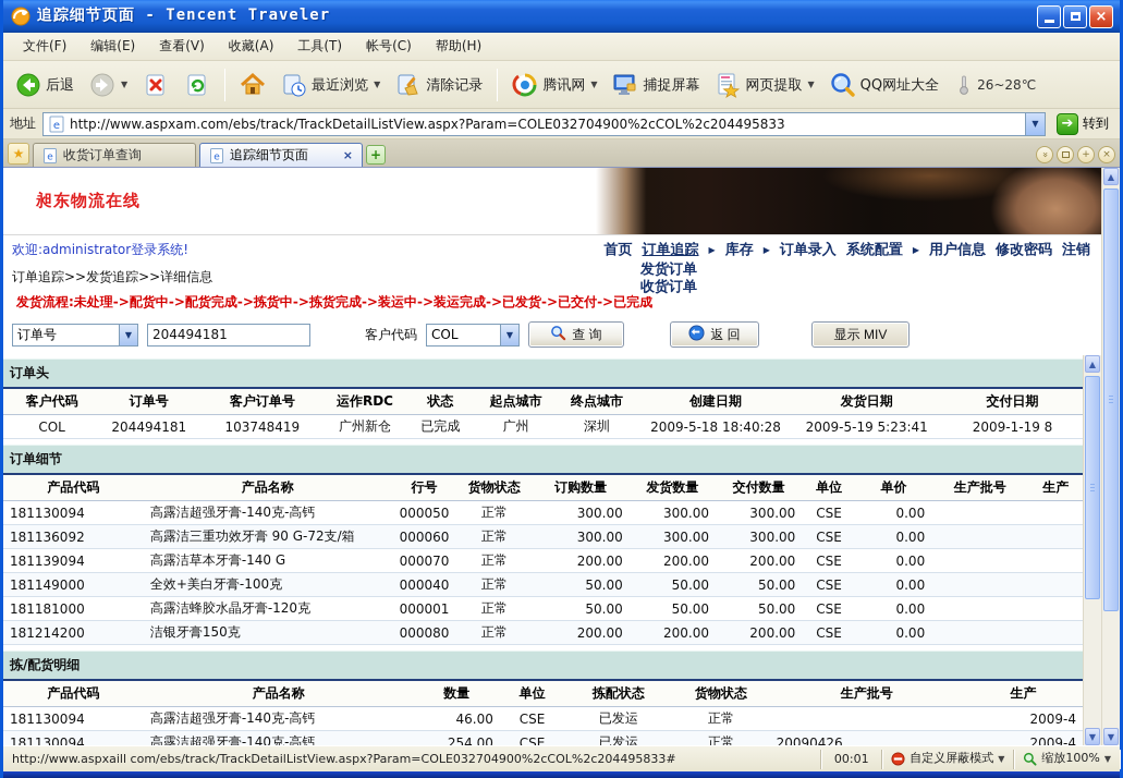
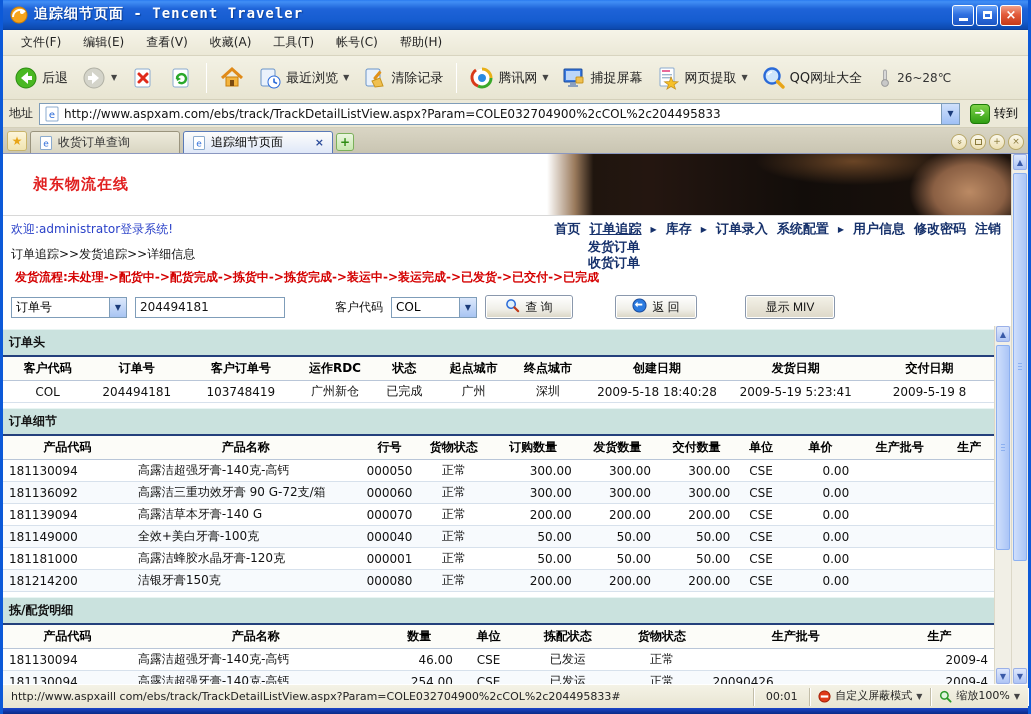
  追踪细节页面 - Tencent Traveler
  ×
  文件(F)
  编辑(E)
  查看(V)
  收藏(A)
  工具(T)
  帐号(C)
  帮助(H)
  后退
  ▼
  最近浏览
  ▼
  清除记录
  腾讯网
  ▼
  捕捉屏幕
  网页提取
  ▼
  QQ网址大全
  26~28℃
  地址
  e
  http://www.aspxam.com/ebs/track/TrackDetailListView.aspx?Param=COLE032704900%2cCOL%2c204495833
  ▼
  ➔
  转到
  ★
  e
  收货订单查询
  e
  追踪细节页面
  ×
  +
  +
  ×
  昶东物流在线
  欢迎:administrator登录系统!
  首页
  订单追踪
  ▶
  库存
  ▶
  订单录入
  系统配置
  ▶
  用户信息
  修改密码
  注销
  发货订单
  收货订单
  订单追踪>>发货追踪>>详细信息
  发货流程:未处理->配货中->配货完成->拣货中->拣货完成->装运中->装运完成->已发货->已交付->已完成
  订单号
  ▼
  204494181
  客户代码
  COL
  ▼
  查 询
  返 回
  显示 MIV
  订单头
  客户代码	订单号	客户订单号	运作RDC	状态	起点城市	终点城市	创建日期	发货日期	交付日期
- COL	204494181	103748419	广州新仓	已完成	广州	深圳	2009-5-18 18:40:28	2009-5-19 5:23:41	2009-1-19 8
+ COL	204494181	103748419	广州新仓	已完成	广州	深圳	2009-5-18 18:40:28	2009-5-19 5:23:41	2009-5-19 8
  订单细节
  产品代码	产品名称	行号	货物状态	订购数量	发货数量	交付数量	单位	单价	生产批号	生产
  181130094	高露洁超强牙膏-140克-高钙	000050	正常	300.00	300.00	300.00	CSE	0.00
  181136092	高露洁三重功效牙膏 90 G-72支/箱	000060	正常	300.00	300.00	300.00	CSE	0.00
  181139094	高露洁草本牙膏-140 G	000070	正常	200.00	200.00	200.00	CSE	0.00
  181149000	全效+美白牙膏-100克	000040	正常	50.00	50.00	50.00	CSE	0.00
  181181000	高露洁蜂胶水晶牙膏-120克	000001	正常	50.00	50.00	50.00	CSE	0.00
  181214200	洁银牙膏150克	000080	正常	200.00	200.00	200.00	CSE	0.00
  拣/配货明细
  产品代码	产品名称	数量	单位	拣配状态	货物状态	生产批号	生产
  181130094	高露洁超强牙膏-140克-高钙	46.00	CSE	已发运	正常		2009-4
  181130094	高露洁超强牙膏-140克-高钙	254.00	CSE	已发运	正常	20090426	2009-4
  ▲
  ▼
  ▲
  ▼
  http://www.aspxaill com/ebs/track/TrackDetailListView.aspx?Param=COLE032704900%2cCOL%2c204495833#
  00:01
  自定义屏蔽模式
  ▼
  缩放100%
  ▼
